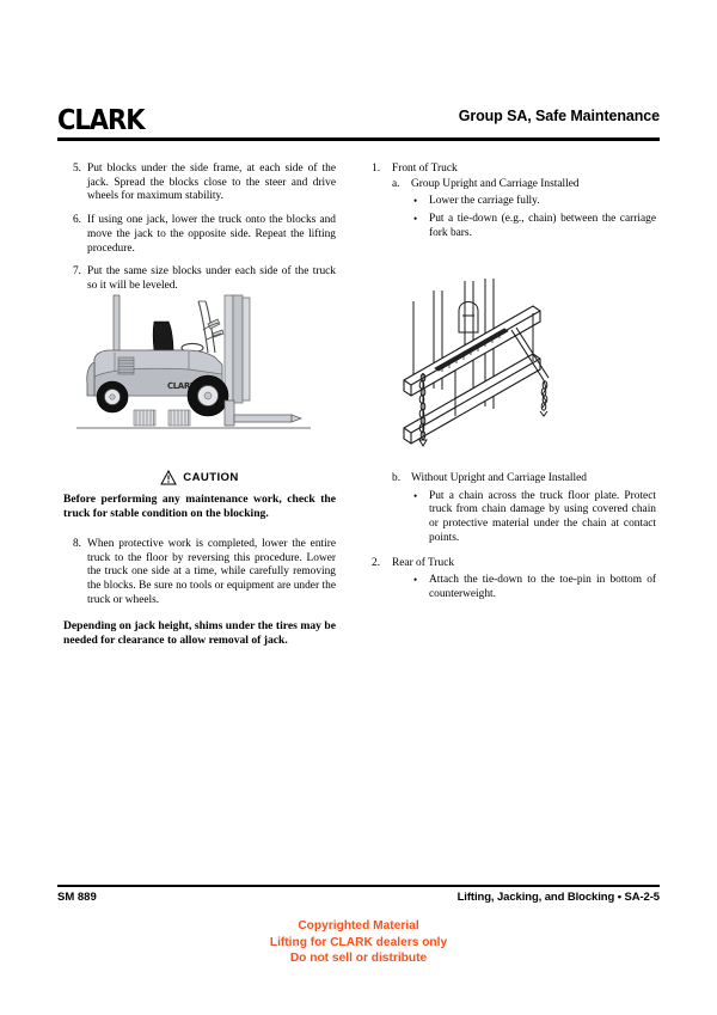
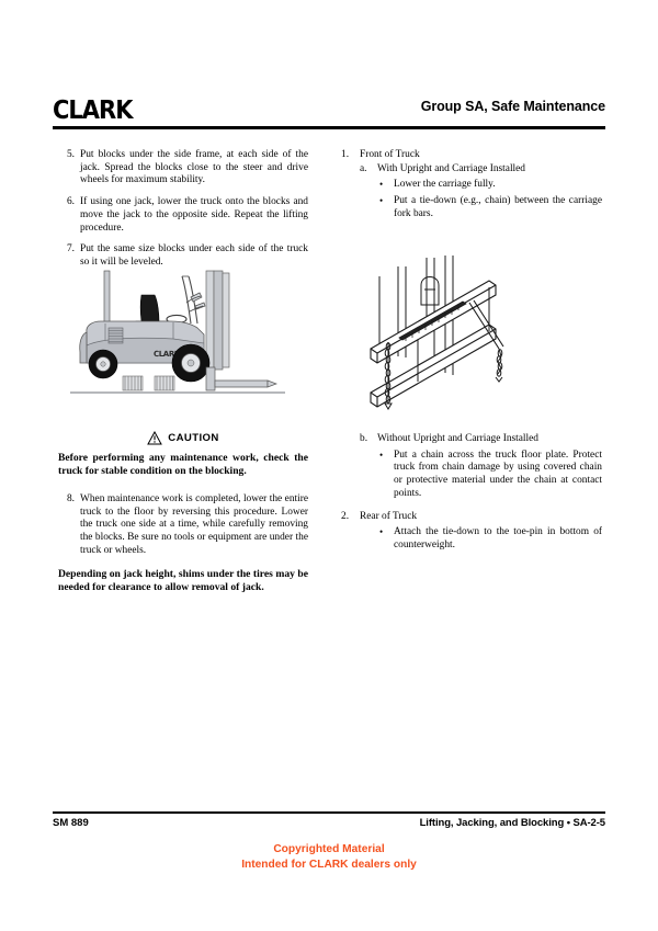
  CLARK
  Group SA, Safe Maintenance
  5.
  Put blocks under the side frame, at each side of the jack. Spread the blocks close to the steer and drive wheels for maximum stability.
  6.
  If using one jack, lower the truck onto the blocks and move the jack to the opposite side. Repeat the lifting procedure.
  7.
  Put the same size blocks under each side of the truck so it will be leveled.
  CLAR
  CAUTION
  Before performing any maintenance work, check the truck for stable condition on the blocking.
  8.
- When protective work is completed, lower the entire truck to the floor by reversing this procedure. Lower the truck one side at a time, while carefully removing the blocks. Be sure no tools or equipment are under the truck or wheels.
+ When maintenance work is completed, lower the entire truck to the floor by reversing this procedure. Lower the truck one side at a time, while carefully removing the blocks. Be sure no tools or equipment are under the truck or wheels.
  Depending on jack height, shims under the tires may be needed for clearance to allow removal of jack.
  1.
  Front of Truck
  a.
- Group Upright and Carriage Installed
+ With Upright and Carriage Installed
  •
  Lower the carriage fully.
  •
  Put a tie-down (e.g., chain) between the carriage fork bars.
  b.
  Without Upright and Carriage Installed
  •
  Put a chain across the truck floor plate. Protect truck from chain damage by using covered chain or protective material under the chain at contact points.
  2.
  Rear of Truck
  •
  Attach the tie-down to the toe-pin in bottom of counterweight.
  SM 889
  Lifting, Jacking, and Blocking • SA-2-5
  Copyrighted Material
- Lifting for CLARK dealers only
+ Intended for CLARK dealers only
- Do not sell or distribute
